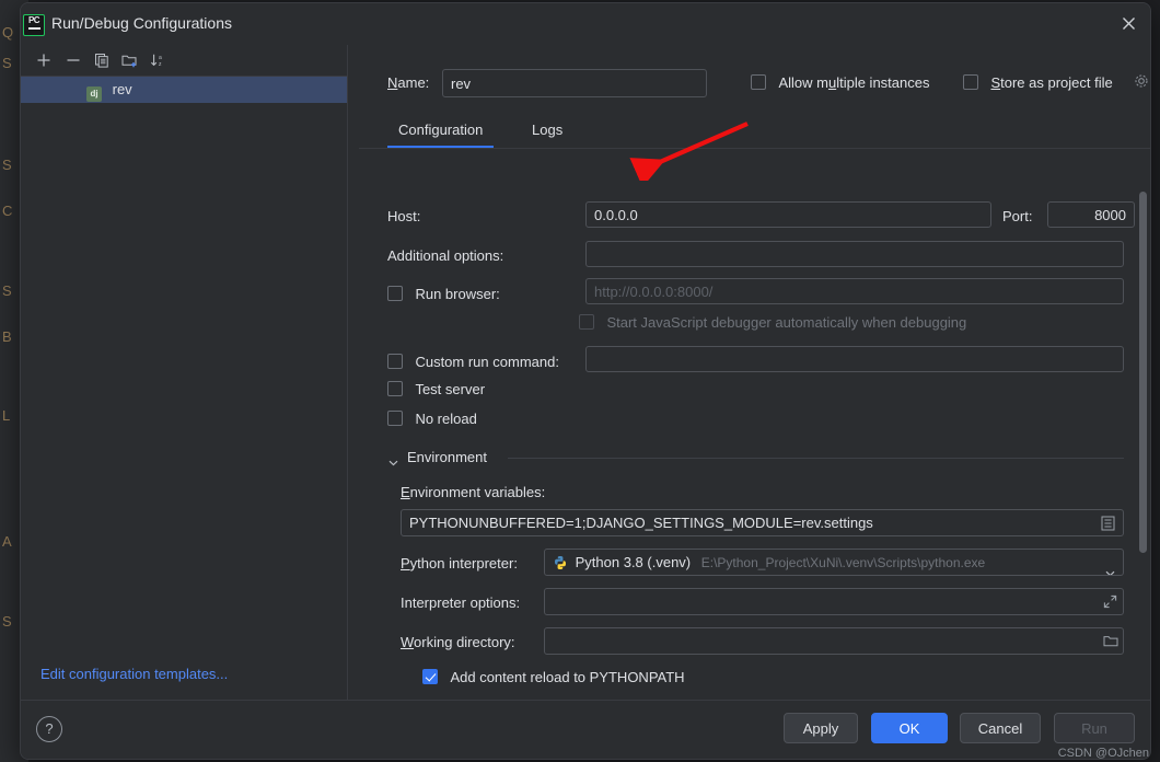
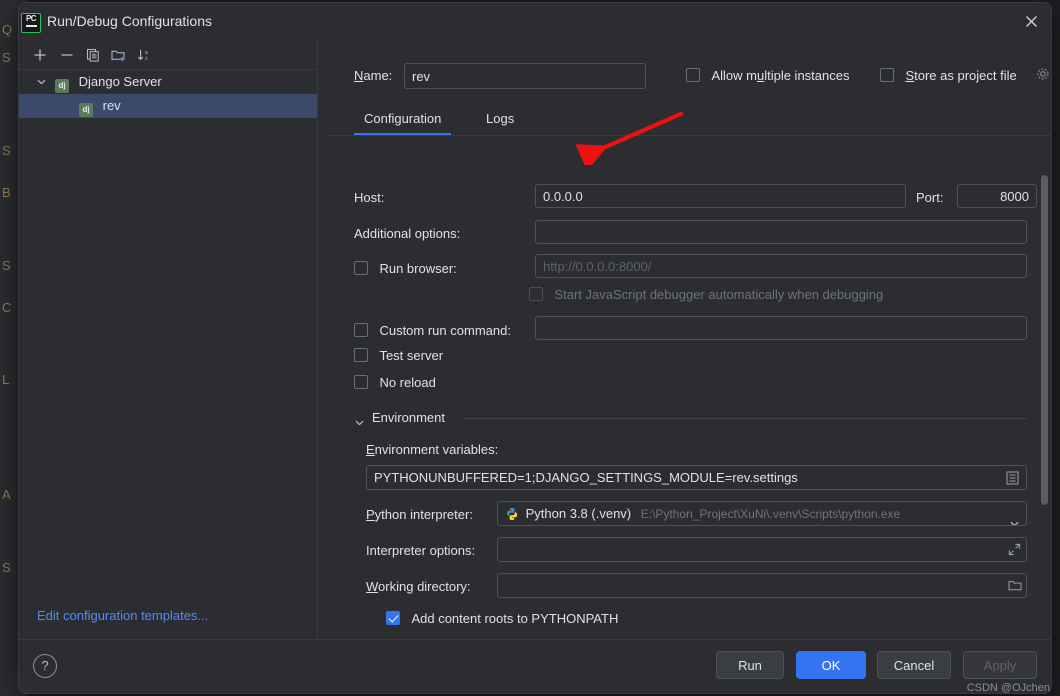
  Q
  S
  S
- C
+ B
  S
- B
+ C
  L
  A
  S
  PC
  Run/Debug Configurations
+ dj Django Server
  dj rev
  Edit configuration templates...
  Name:
  rev
  Allow multiple instances
  Store as project file
  Configuration
  Logs
  Host:
  0.0.0.0
  Port:
  8000
  Additional options:
  Run browser:
  http://0.0.0.0:8000/
  Start JavaScript debugger automatically when debugging
  Custom run command:
  Test server
  No reload
  Environment
  Environment variables:
  PYTHONUNBUFFERED=1;DJANGO_SETTINGS_MODULE=rev.settings
  Python interpreter:
  Python 3.8 (.venv) E:\Python_Project\XuNi\.venv\Scripts\python.exe
  Interpreter options:
  Working directory:
- Add content reload to PYTHONPATH
+ Add content roots to PYTHONPATH
  ?
- Apply
+ Run
  OK
  Cancel
- Run
+ Apply
  CSDN @OJchen
